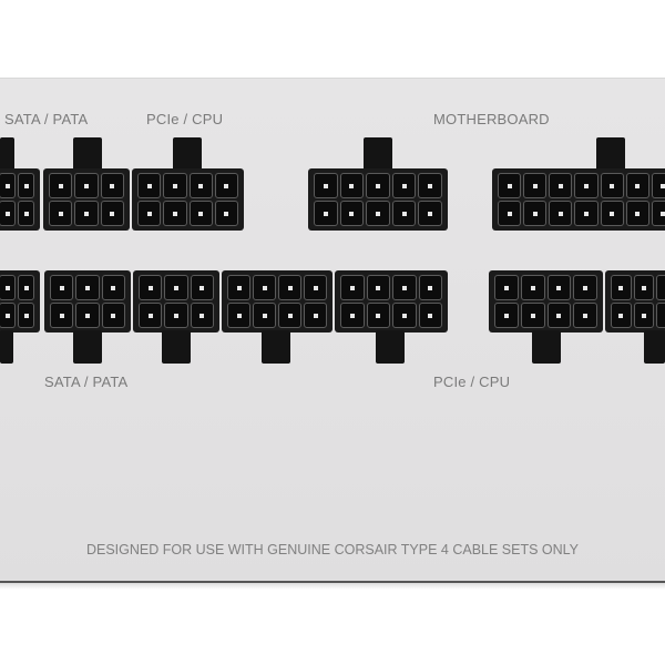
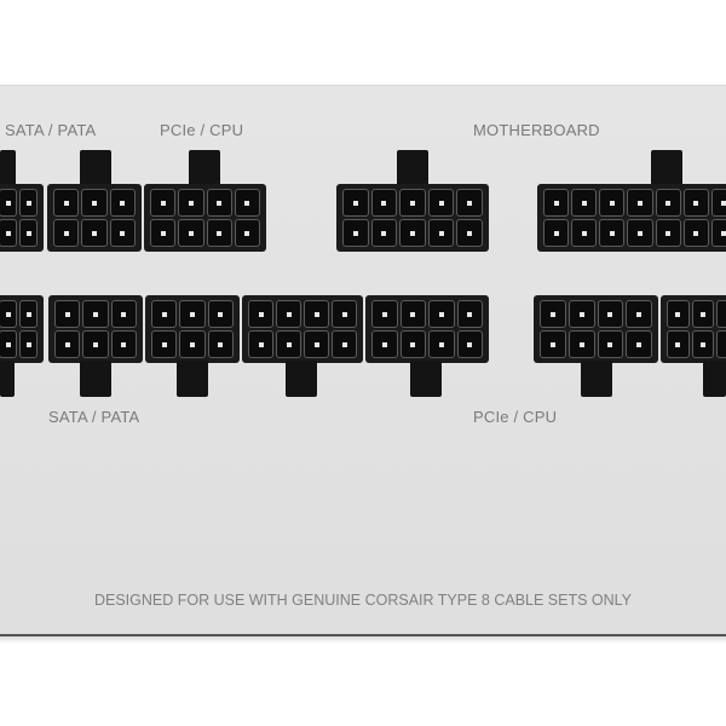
  SATA / PATA
  PCIe / CPU
  MOTHERBOARD
  SATA / PATA
  PCIe / CPU
- DESIGNED FOR USE WITH GENUINE CORSAIR TYPE 4 CABLE SETS ONLY
+ DESIGNED FOR USE WITH GENUINE CORSAIR TYPE 8 CABLE SETS ONLY
